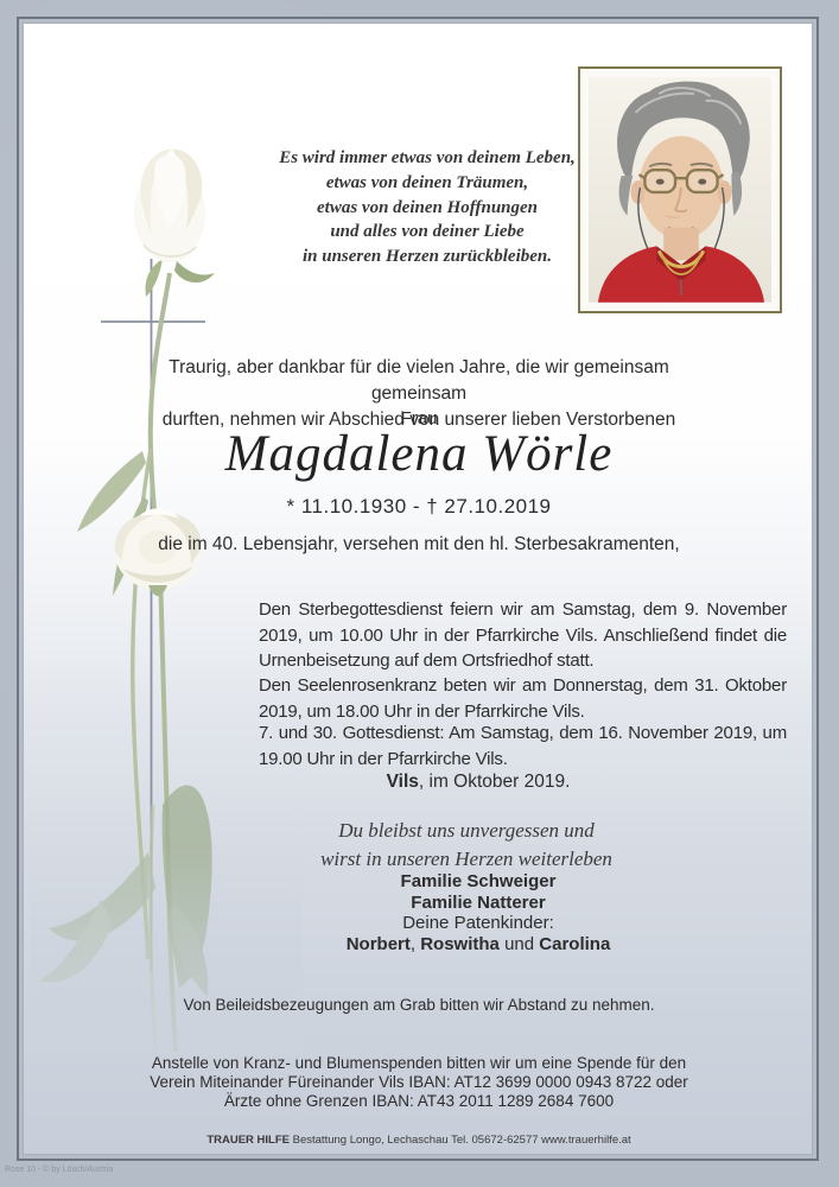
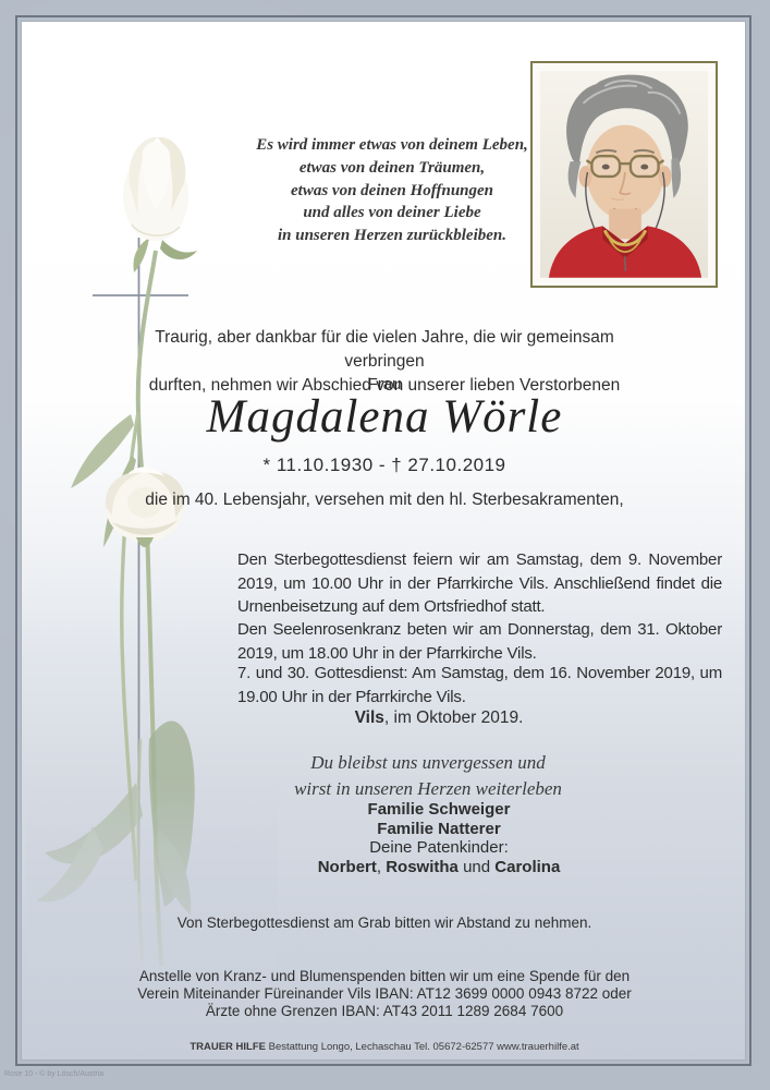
  Es wird immer etwas von deinem Leben,
  etwas von deinen Träumen,
  etwas von deinen Hoffnungen
  und alles von deiner Liebe
  in unseren Herzen zurückbleiben.
- Traurig, aber dankbar für die vielen Jahre, die wir gemeinsam gemeinsam
+ Traurig, aber dankbar für die vielen Jahre, die wir gemeinsam verbringen
  durften, nehmen wir Abschied von unserer lieben Verstorbenen
  Frau
  Magdalena Wörle
  * 11.10.1930 - † 27.10.2019
  die im 40. Lebensjahr, versehen mit den hl. Sterbesakramenten,
  Den Sterbegottesdienst feiern wir am Samstag, dem 9. November 2019, um 10.00 Uhr in der Pfarrkirche Vils. Anschließend findet die Urnenbeisetzung auf dem Ortsfriedhof statt.
  Den Seelenrosenkranz beten wir am Donnerstag, dem 31. Oktober 2019, um 18.00 Uhr in der Pfarrkirche Vils.
  7. und 30. Gottesdienst: Am Samstag, dem 16. November 2019, um 19.00 Uhr in der Pfarrkirche Vils.
  Vils, im Oktober 2019.
  Du bleibst uns unvergessen und
  wirst in unseren Herzen weiterleben
  Familie Schweiger
  Familie Natterer
  Deine Patenkinder:
  Norbert, Roswitha und Carolina
- Von Beileidsbezeugungen am Grab bitten wir Abstand zu nehmen.
+ Von Sterbegottesdienst am Grab bitten wir Abstand zu nehmen.
  Anstelle von Kranz- und Blumenspenden bitten wir um eine Spende für den
  Verein Miteinander Füreinander Vils IBAN: AT12 3699 0000 0943 8722 oder
  Ärzte ohne Grenzen IBAN: AT43 2011 1289 2684 7600
  TRAUER HILFE Bestattung Longo, Lechaschau Tel. 05672-62577 www.trauerhilfe.at
